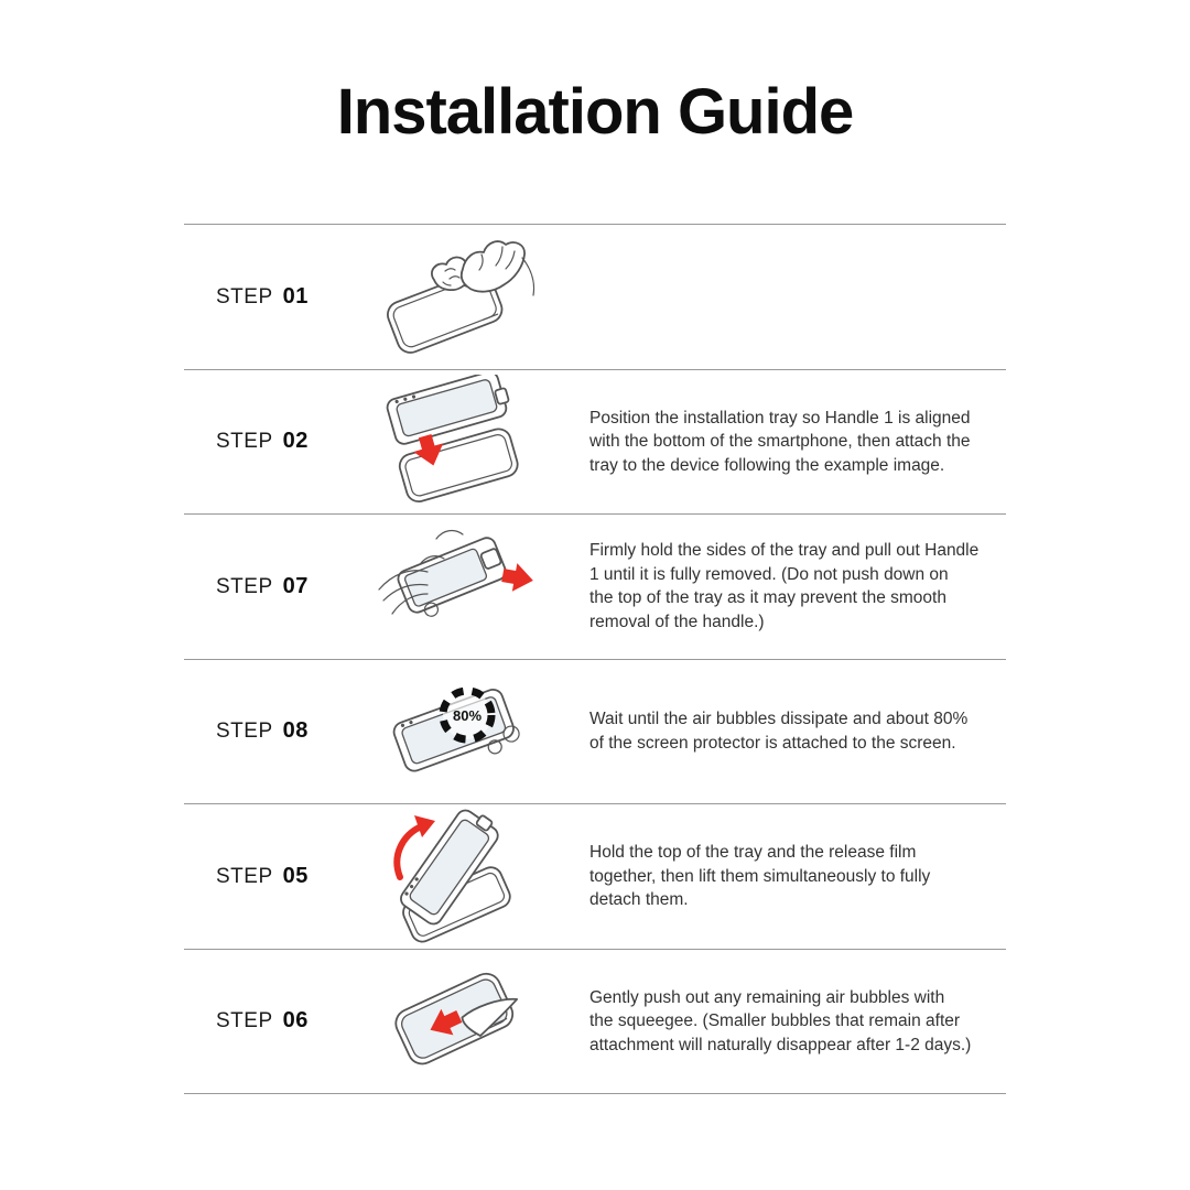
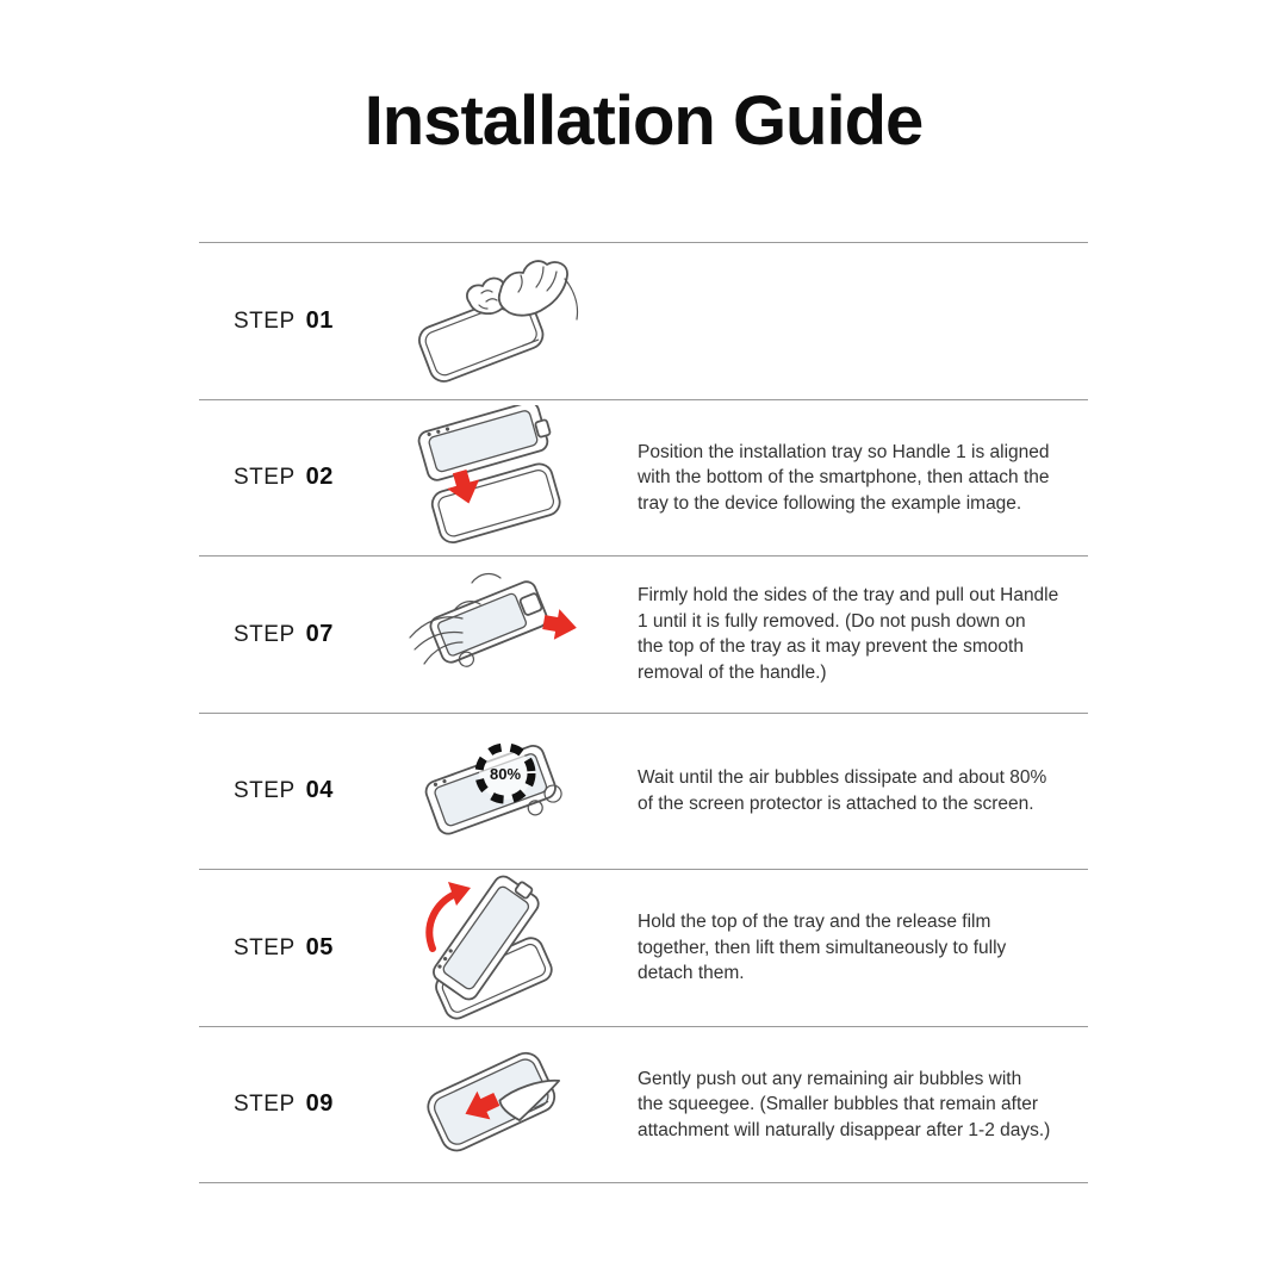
  Installation Guide
  STEP 01
  STEP 02
  Position the installation tray so Handle 1 is aligned
  with the bottom of the smartphone, then attach the
  tray to the device following the example image.
  STEP 07
  Firmly hold the sides of the tray and pull out Handle
  1 until it is fully removed. (Do not push down on
  the top of the tray as it may prevent the smooth
  removal of the handle.)
- STEP 08
+ STEP 04
  80%
  Wait until the air bubbles dissipate and about 80%
  of the screen protector is attached to the screen.
  STEP 05
  Hold the top of the tray and the release film
  together, then lift them simultaneously to fully
  detach them.
- STEP 06
+ STEP 09
  Gently push out any remaining air bubbles with
  the squeegee. (Smaller bubbles that remain after
  attachment will naturally disappear after 1-2 days.)
